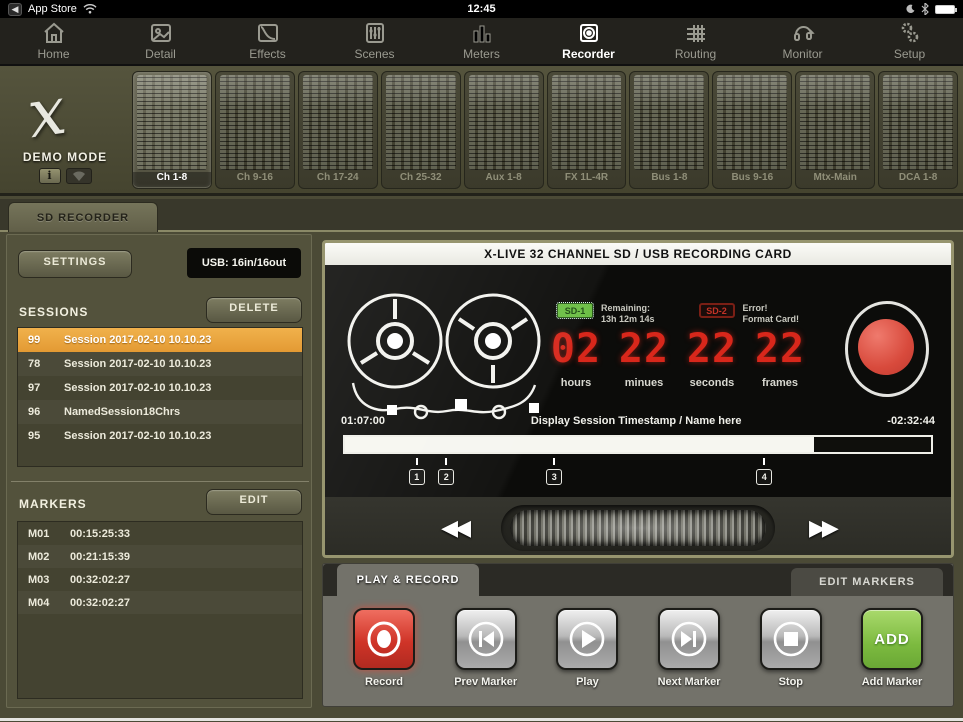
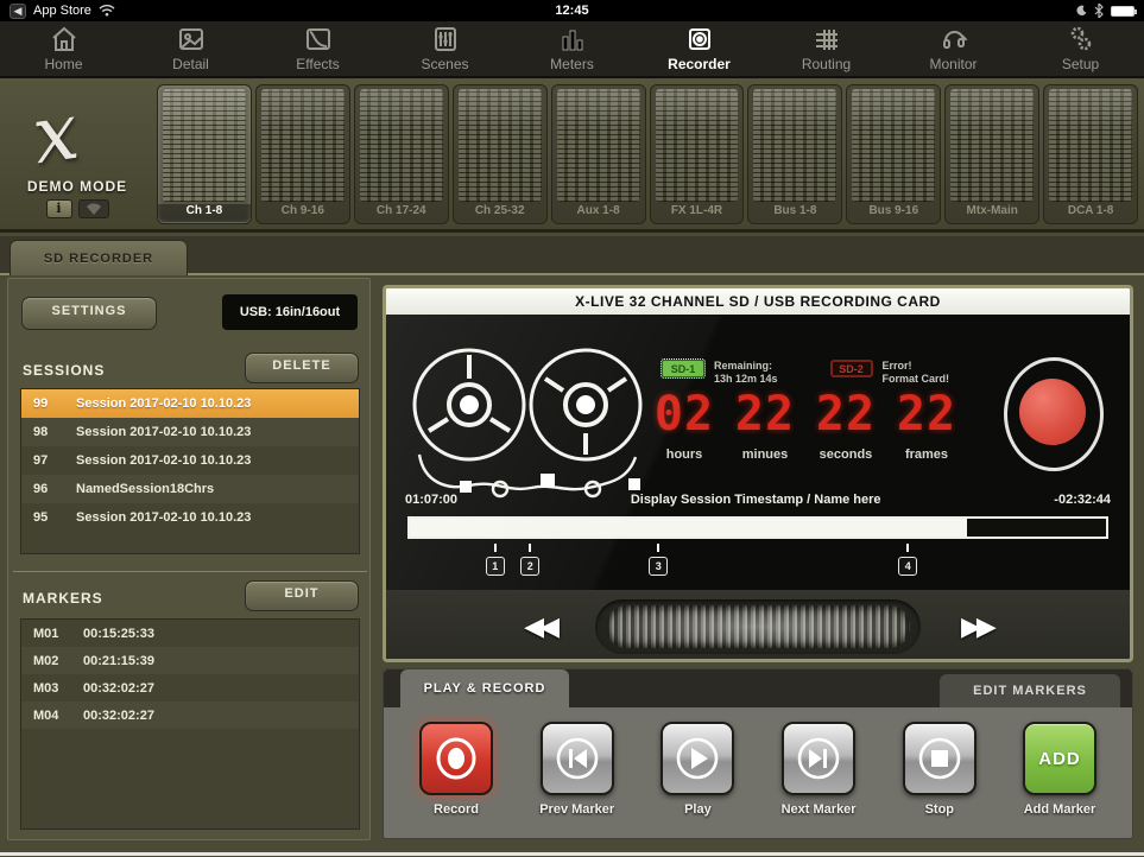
  12:45
  ◀
  App Store
  Home
  Detail
  Effects
  Scenes
  Meters
  Recorder
  Routing
  Monitor
  Setup
  DEMO MODE
  i
  Ch 1-8
  Ch 9-16
  Ch 17-24
  Ch 25-32
  Aux 1-8
  FX 1L-4R
  Bus 1-8
  Bus 9-16
  Mtx-Main
  DCA 1-8
  SD RECORDER
  SETTINGS
  USB: 16in/16out
  SESSIONS
  DELETE
  99
  Session 2017-02-10 10.10.23
- 78
+ 98
  Session 2017-02-10 10.10.23
  97
  Session 2017-02-10 10.10.23
  96
  NamedSession18Chrs
  95
  Session 2017-02-10 10.10.23
  MARKERS
  EDIT
  M01
  00:15:25:33
  M02
  00:21:15:39
  M03
  00:32:02:27
  M04
  00:32:02:27
  X-LIVE 32 CHANNEL SD / USB RECORDING CARD
  ◀◀
  ▶▶
  PLAY & RECORD
  EDIT MARKERS
  Record
  Prev Marker
  Play
  Next Marker
  Stop
  ADD
  Add Marker
